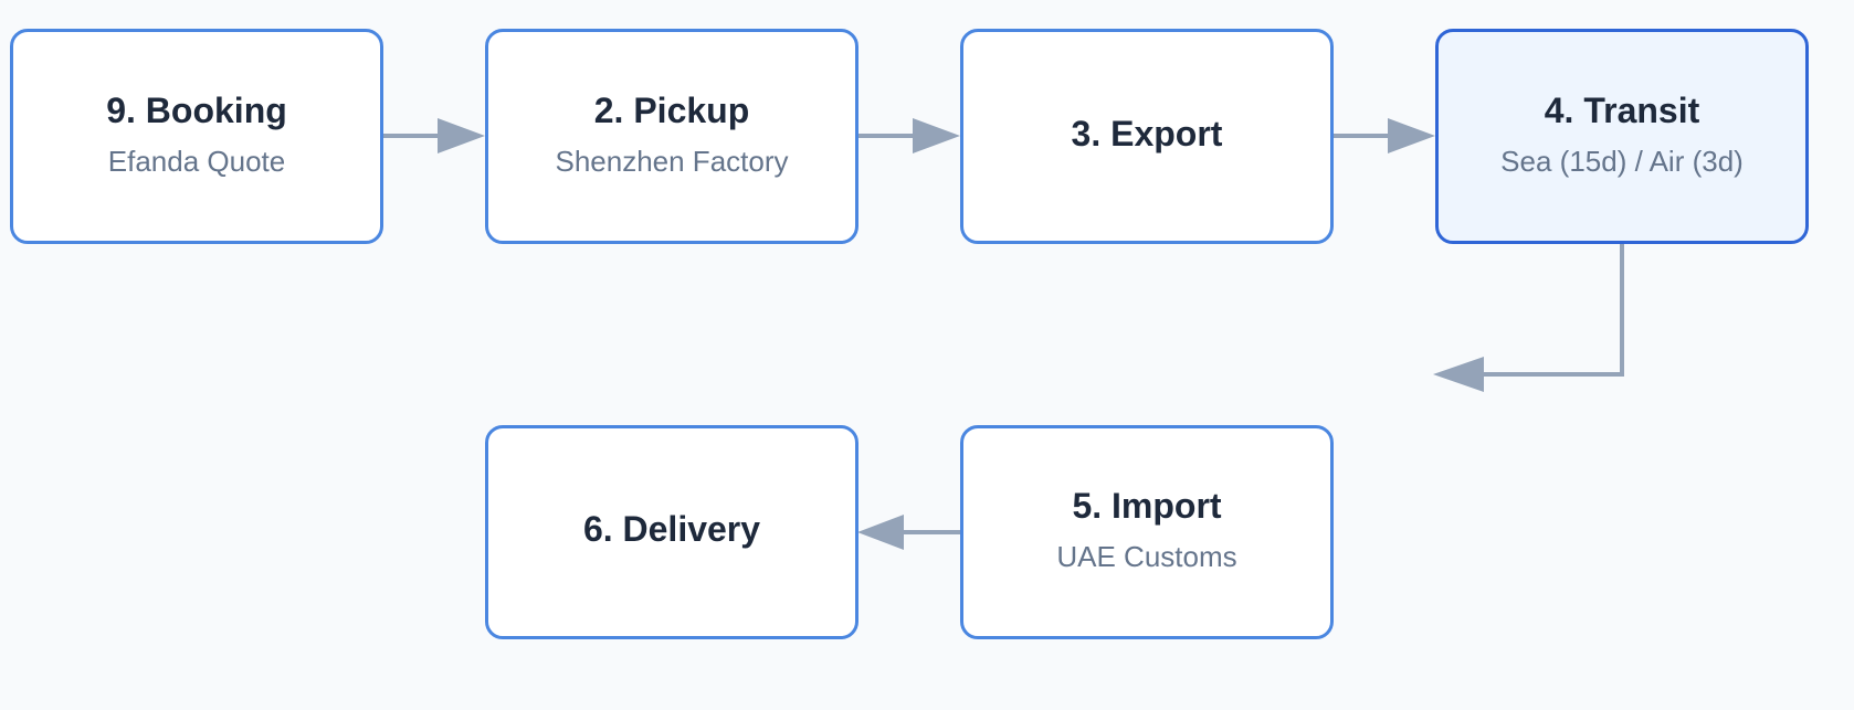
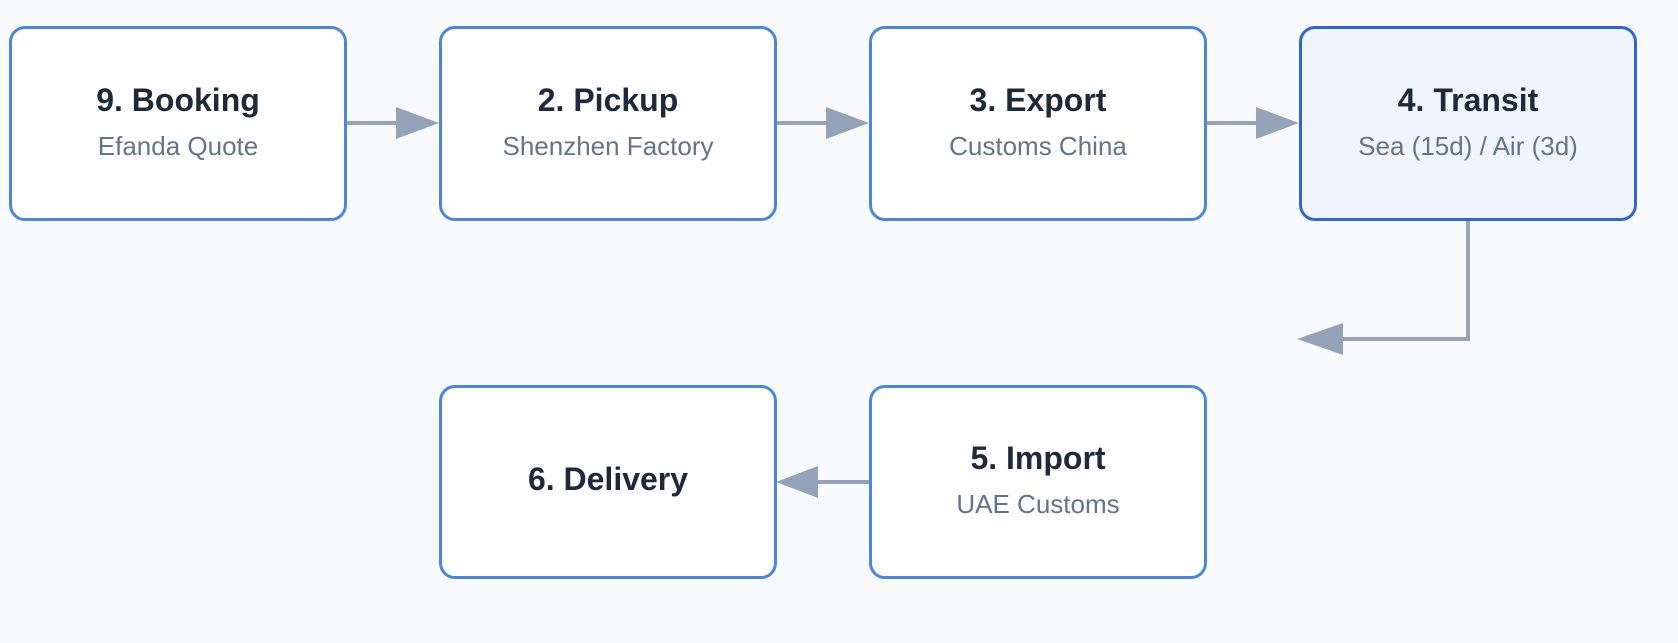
  9. Booking
  Efanda Quote
  2. Pickup
  Shenzhen Factory
  3. Export
+ Customs China
  4. Transit
  Sea (15d) / Air (3d)
  5. Import
  UAE Customs
  6. Delivery
